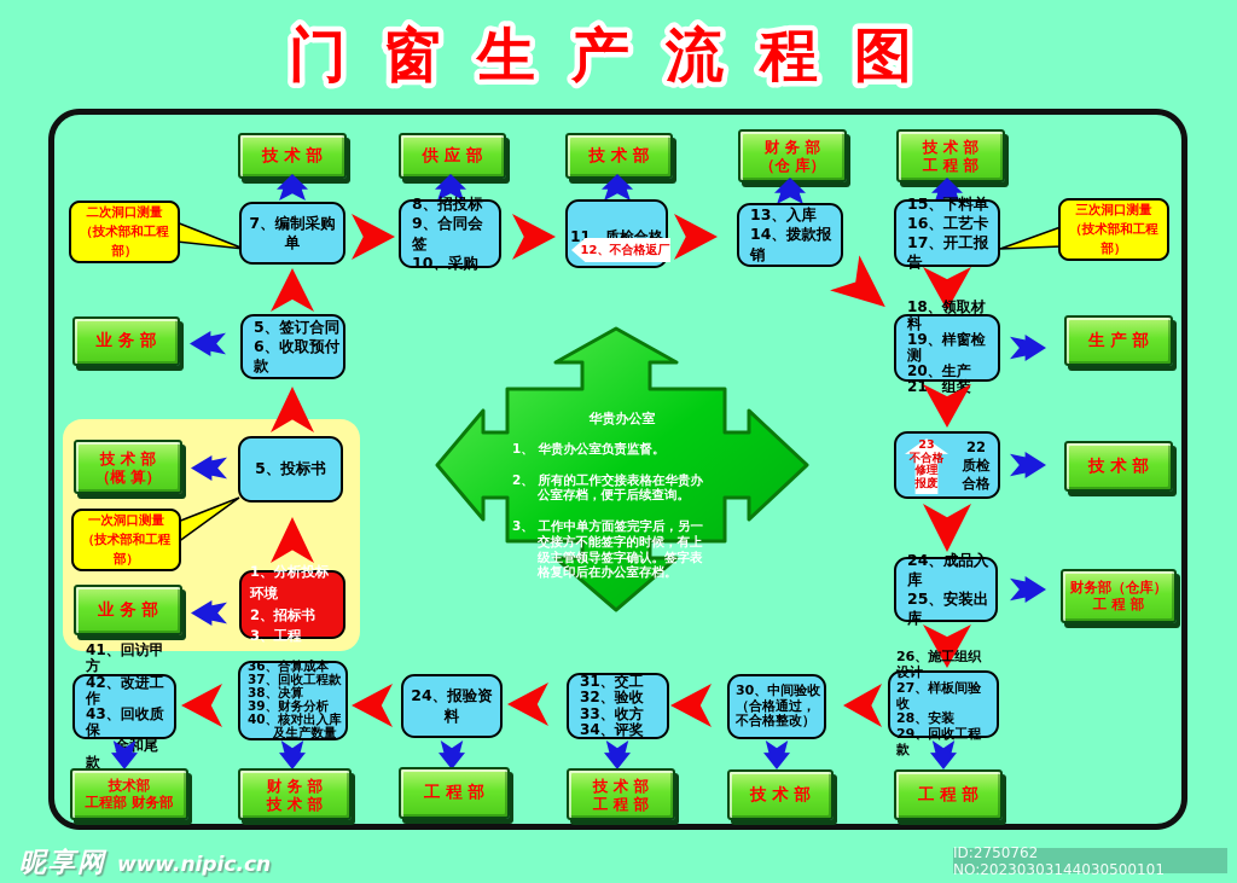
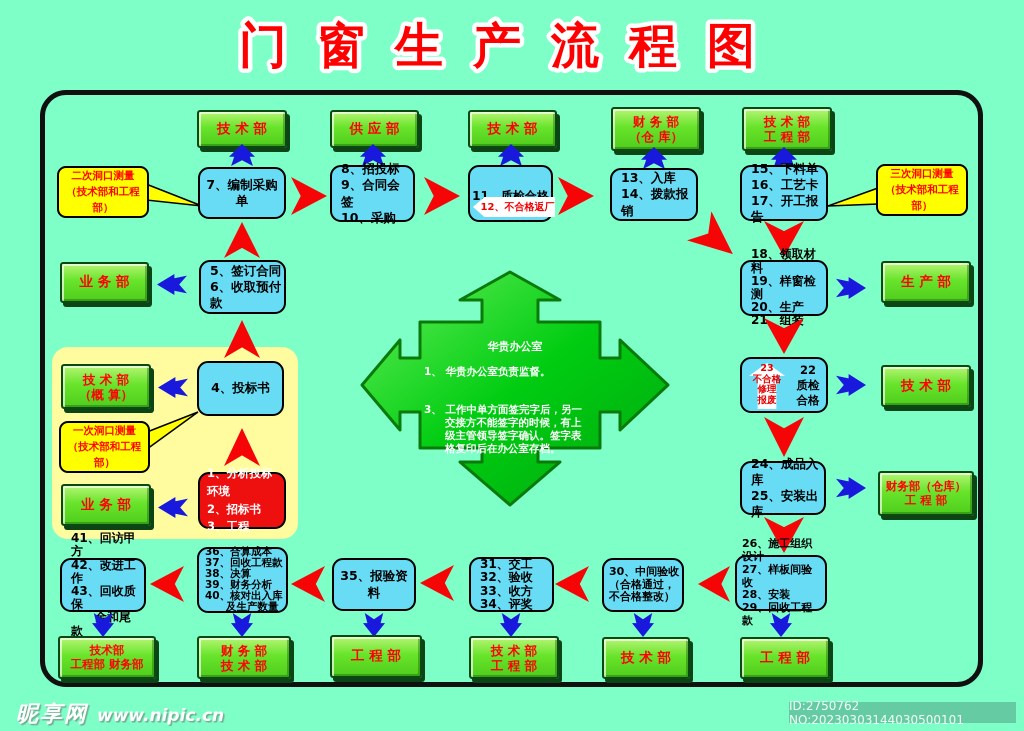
  门窗生产流程图
  华贵办公室
  1、 华贵办公室负责监督。
- 2、 所有的工作交接表格在华贵办
- 公室存档，便于后续查询。
  3、 工作中单方面签完字后，另一
  交接方不能签字的时候，有上
  级主管领导签字确认。签字表
  格复印后在办公室存档。
  技 术 部
  供 应 部
  技 术 部
  财 务 部
  （仓 库）
  技 术 部
  工 程 部
  7、编制采购单
  8、招投标
  9、合同会签
  10、采购
  11、质检合格
  12、不合格返厂
  13、入库
  14、拨款报销
  15、下料单
  16、工艺卡
  17、开工报告
  二次洞口测量
  （技术部和工程部）
  三次洞口测量
  （技术部和工程部）
  一次洞口测量
  （技术部和工程部）
  5、签订合同
  6、收取预付款
  业 务 部
  技 术 部
  （概 算）
- 5、投标书
+ 4、投标书
  1、分析投标环境
  2、招标书
  3、工程
  业 务 部
  18、领取材料
  19、样窗检测
  20、生产
  21、组装
  生 产 部
  23
  不合格
  修理
  报废
  22
  质检
  合格
  技 术 部
  24、成品入库
  25、安装出库
  财务部（仓库）
  工 程 部
  26、施工组织设计
  27、样板间验收
  28、安装
  29、回收工程款
  30、中间验收
  （合格通过，
  不合格整改）
  31、交工
  32、验收
  33、收方
  34、评奖
- 24、报验资料
+ 35、报验资料
  36、合算成本
  37、回收工程款
  38、决算
  39、财务分析
  40、核对出入库
  及生产数量
  41、回访甲方
  42、改进工作
  43、回收质保
  金和尾款
  技术部
  工程部 财务部
  财 务 部
  技 术 部
  工 程 部
  技 术 部
  工 程 部
  技 术 部
  工 程 部
  昵享网
  www.nipic.cn
  ID:2750762 NO:20230303144030500101
